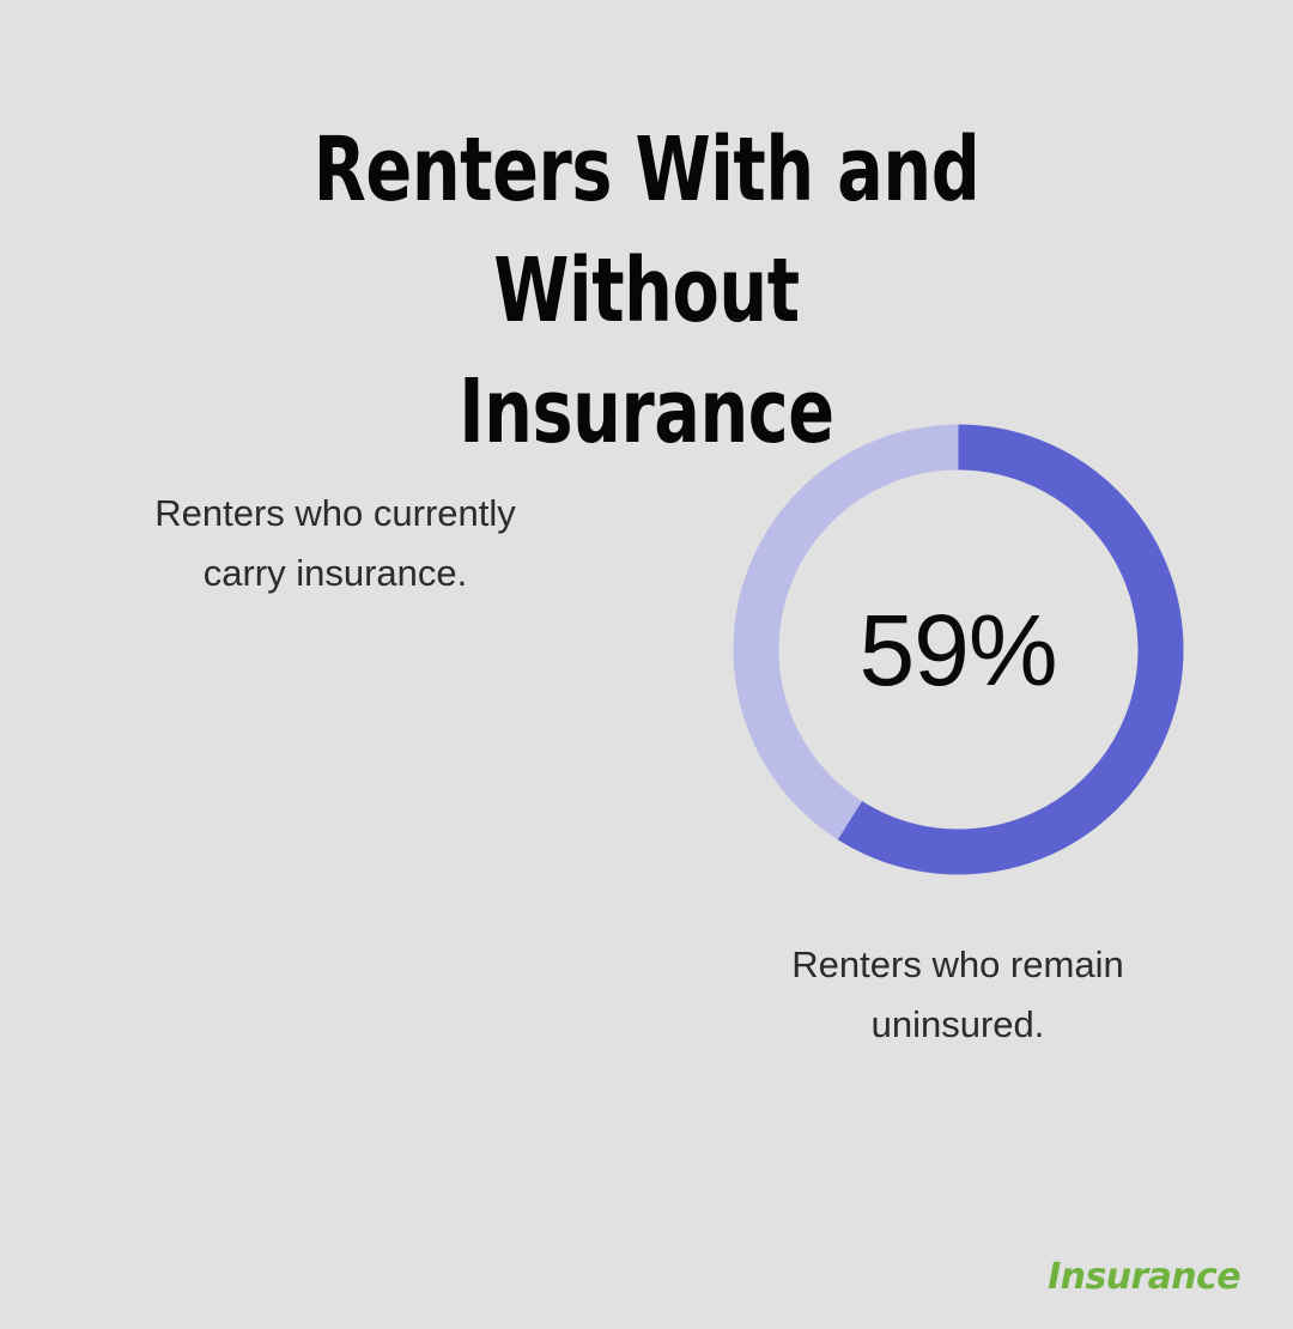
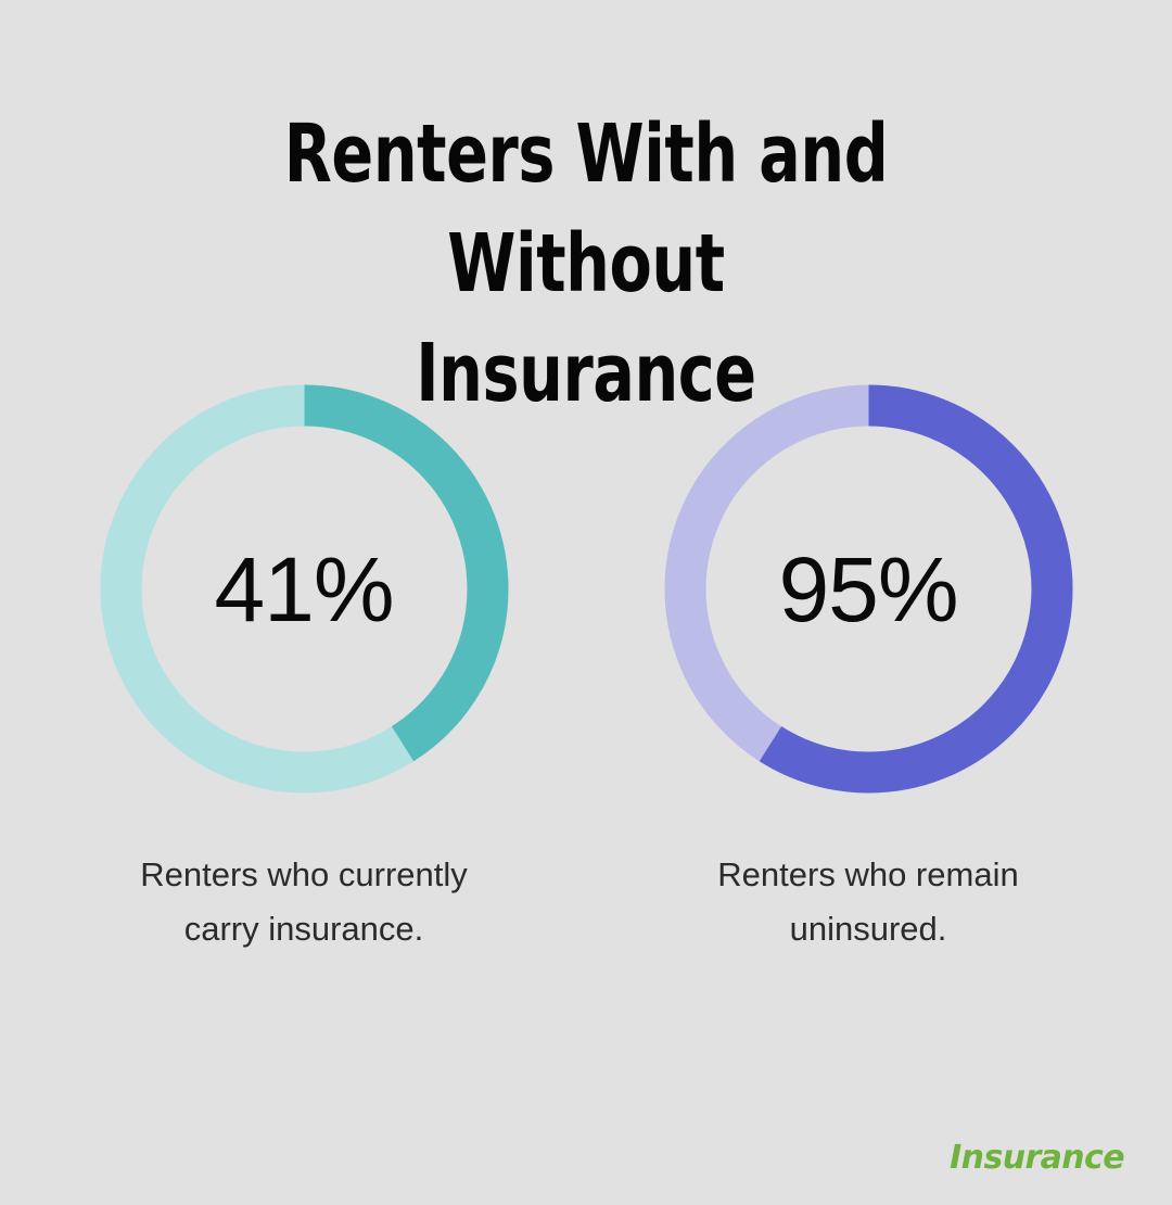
  Renters With and Without
  Insurance
+ 41%
  Renters who currently
  carry insurance.
- 59%
+ 95%
  Renters who remain
  uninsured.
  Insurance
